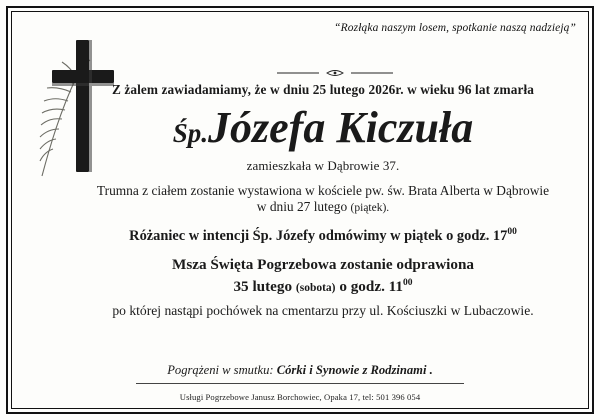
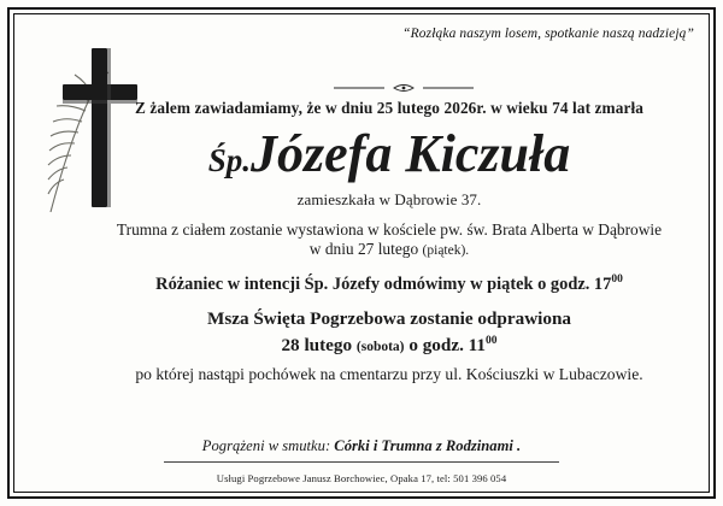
  “Rozłąka naszym losem, spotkanie naszą nadzieją”
- Z żalem zawiadamiamy, że w dniu 25 lutego 2026r. w wieku 96 lat zmarła
+ Z żalem zawiadamiamy, że w dniu 25 lutego 2026r. w wieku 74 lat zmarła
  Śp.Józefa Kiczuła
  zamieszkała w Dąbrowie 37.
  Trumna z ciałem zostanie wystawiona w kościele pw. św. Brata Alberta w Dąbrowie
  w dniu 27 lutego (piątek).
  Różaniec w intencji Śp. Józefy odmówimy w piątek o godz. 1700
  Msza Święta Pogrzebowa zostanie odprawiona
- 35 lutego (sobota) o godz. 1100
+ 28 lutego (sobota) o godz. 1100
  po której nastąpi pochówek na cmentarzu przy ul. Kościuszki w Lubaczowie.
- Pogrążeni w smutku: Córki i Synowie z Rodzinami .
+ Pogrążeni w smutku: Córki i Trumna z Rodzinami .
  Usługi Pogrzebowe Janusz Borchowiec, Opaka 17, tel: 501 396 054
